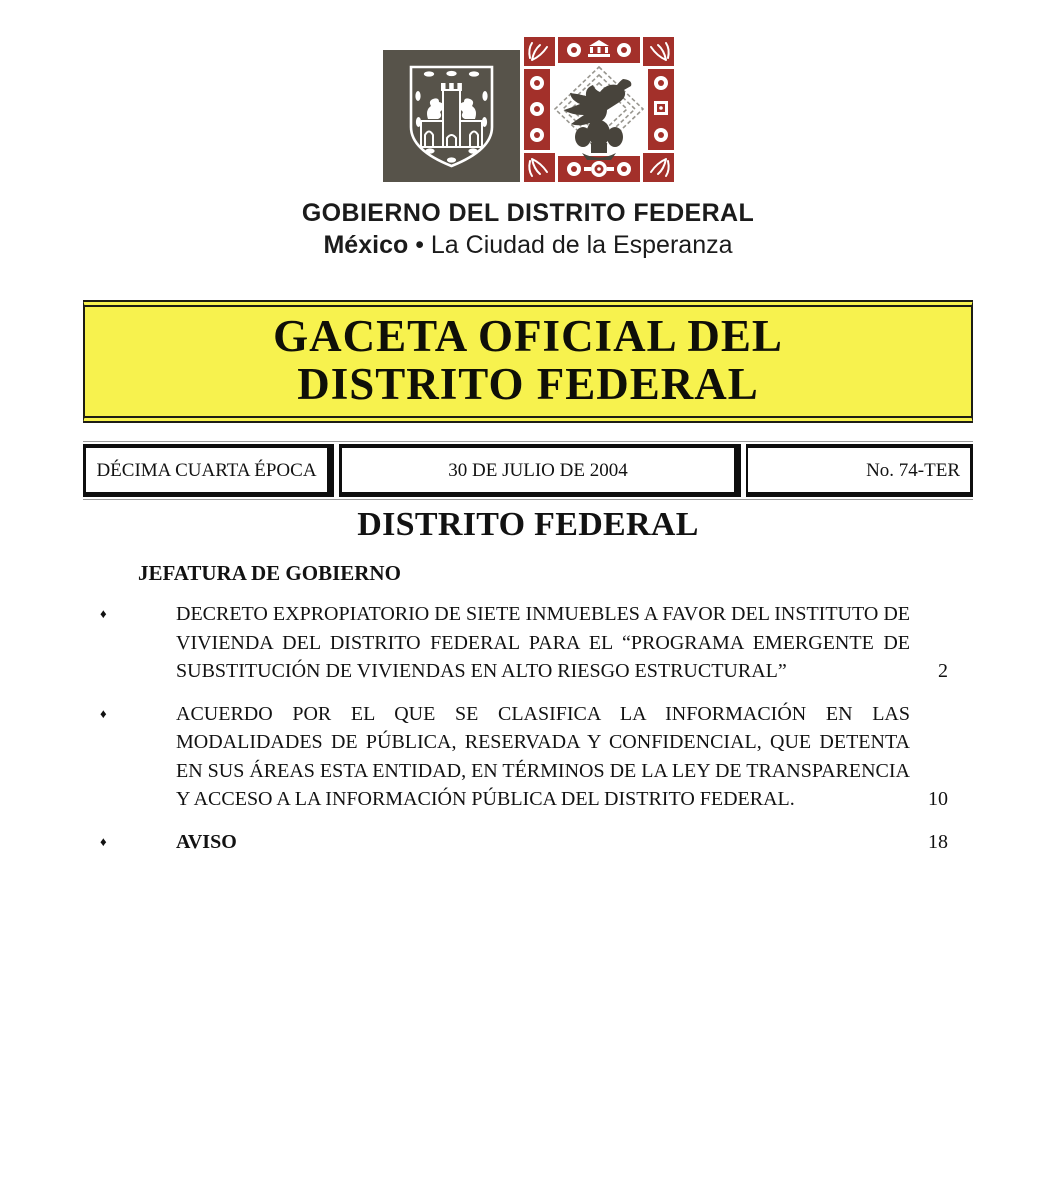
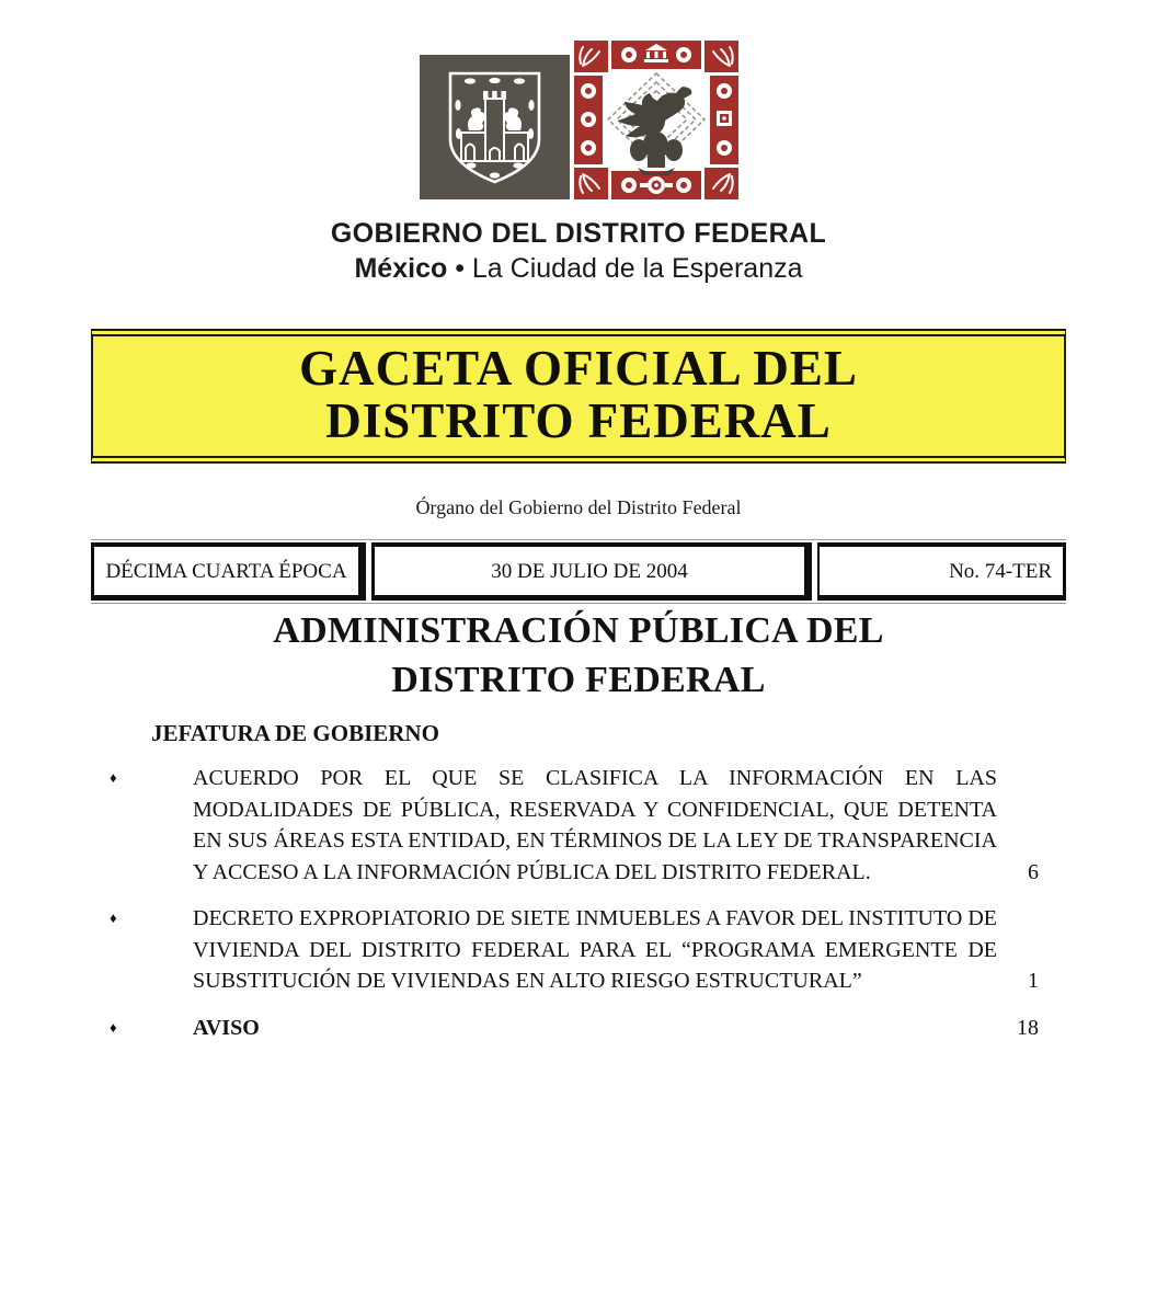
  GOBIERNO DEL DISTRITO FEDERAL
  México • La Ciudad de la Esperanza
  GACETA OFICIAL DEL
  DISTRITO FEDERAL
+ Órgano del Gobierno del Distrito Federal
  DÉCIMA CUARTA ÉPOCA
  30 DE JULIO DE 2004
  No. 74-TER
+ ADMINISTRACIÓN PÚBLICA DEL
  DISTRITO FEDERAL
  JEFATURA DE GOBIERNO
  ♦
- DECRETO EXPROPIATORIO DE SIETE INMUEBLES A FAVOR DEL INSTITUTO DE VIVIENDA DEL DISTRITO FEDERAL PARA EL “PROGRAMA EMERGENTE DE SUBSTITUCIÓN DE VIVIENDAS EN ALTO RIESGO ESTRUCTURAL”
+ ACUERDO POR EL QUE SE CLASIFICA LA INFORMACIÓN EN LAS MODALIDADES DE PÚBLICA, RESERVADA Y CONFIDENCIAL, QUE DETENTA EN SUS ÁREAS ESTA ENTIDAD, EN TÉRMINOS DE LA LEY DE TRANSPARENCIA Y ACCESO A LA INFORMACIÓN PÚBLICA DEL DISTRITO FEDERAL.
- 2
+ 6
  ♦
- ACUERDO POR EL QUE SE CLASIFICA LA INFORMACIÓN EN LAS MODALIDADES DE PÚBLICA, RESERVADA Y CONFIDENCIAL, QUE DETENTA EN SUS ÁREAS ESTA ENTIDAD, EN TÉRMINOS DE LA LEY DE TRANSPARENCIA Y ACCESO A LA INFORMACIÓN PÚBLICA DEL DISTRITO FEDERAL.
+ DECRETO EXPROPIATORIO DE SIETE INMUEBLES A FAVOR DEL INSTITUTO DE VIVIENDA DEL DISTRITO FEDERAL PARA EL “PROGRAMA EMERGENTE DE SUBSTITUCIÓN DE VIVIENDAS EN ALTO RIESGO ESTRUCTURAL”
- 10
+ 1
  ♦
  AVISO
  18
